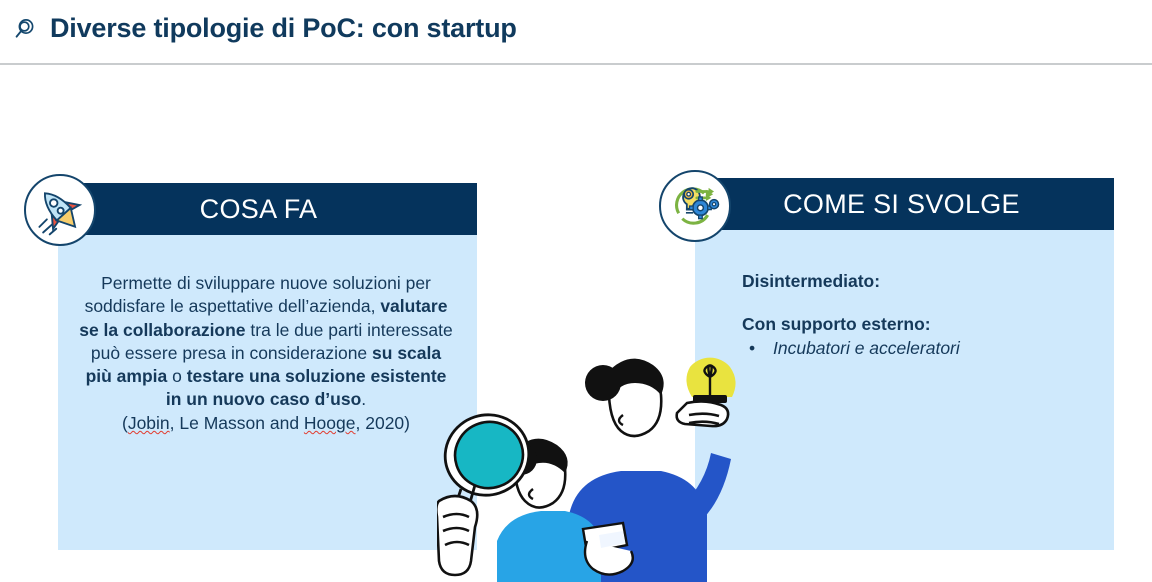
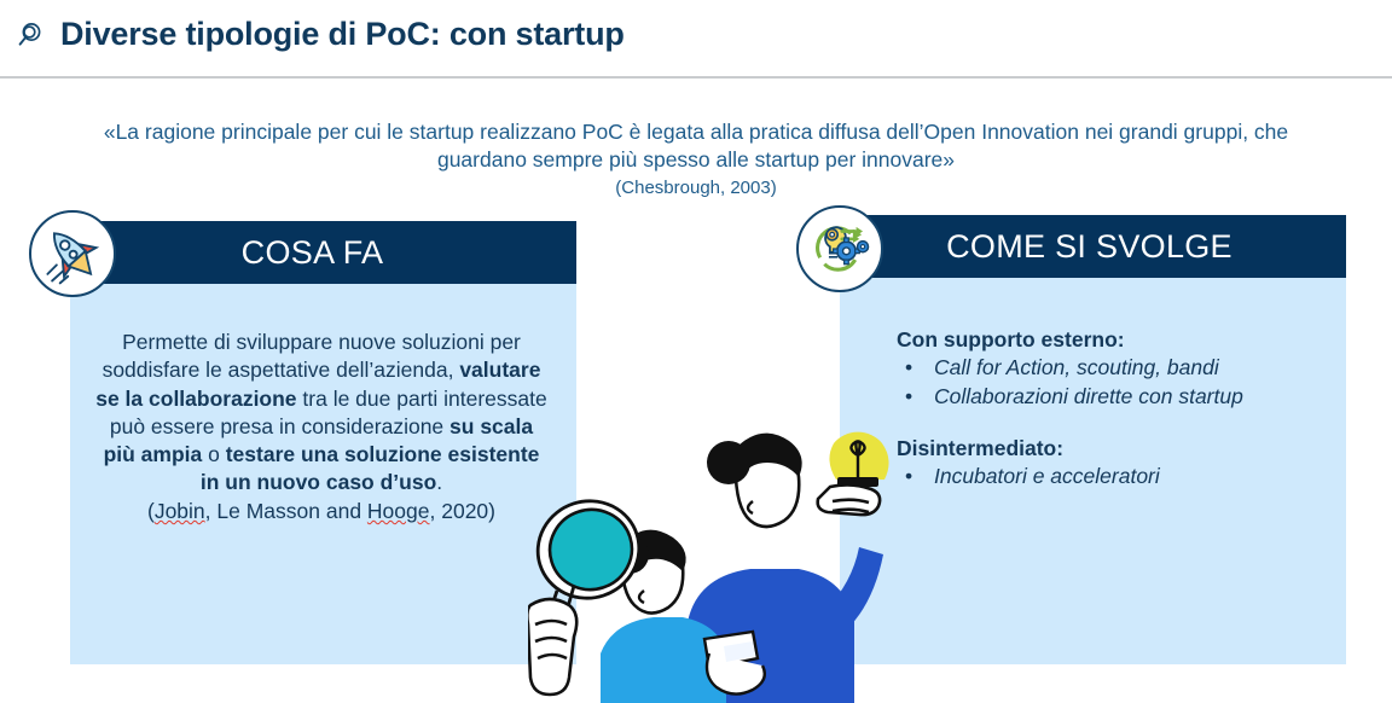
  Diverse tipologie di PoC: con startup
+ «La ragione principale per cui le startup realizzano PoC è legata alla pratica diffusa dell’Open Innovation nei grandi gruppi, che guardano sempre più spesso alle startup per innovare»
+ (Chesbrough, 2003)
  COSA FA
  Permette di sviluppare nuove soluzioni per soddisfare le aspettative dell’azienda, valutare se la collaborazione tra le due parti interessate può essere presa in considerazione su scala più ampia o testare una soluzione esistente in un nuovo caso d’uso.
  (Jobin, Le Masson and Hooge, 2020)
  COME SI SVOLGE
- Disintermediato:
+ Con supporto esterno:
+ Call for Action, scouting, bandi
+ Collaborazioni dirette con startup
- Con supporto esterno:
+ Disintermediato:
  Incubatori e acceleratori
